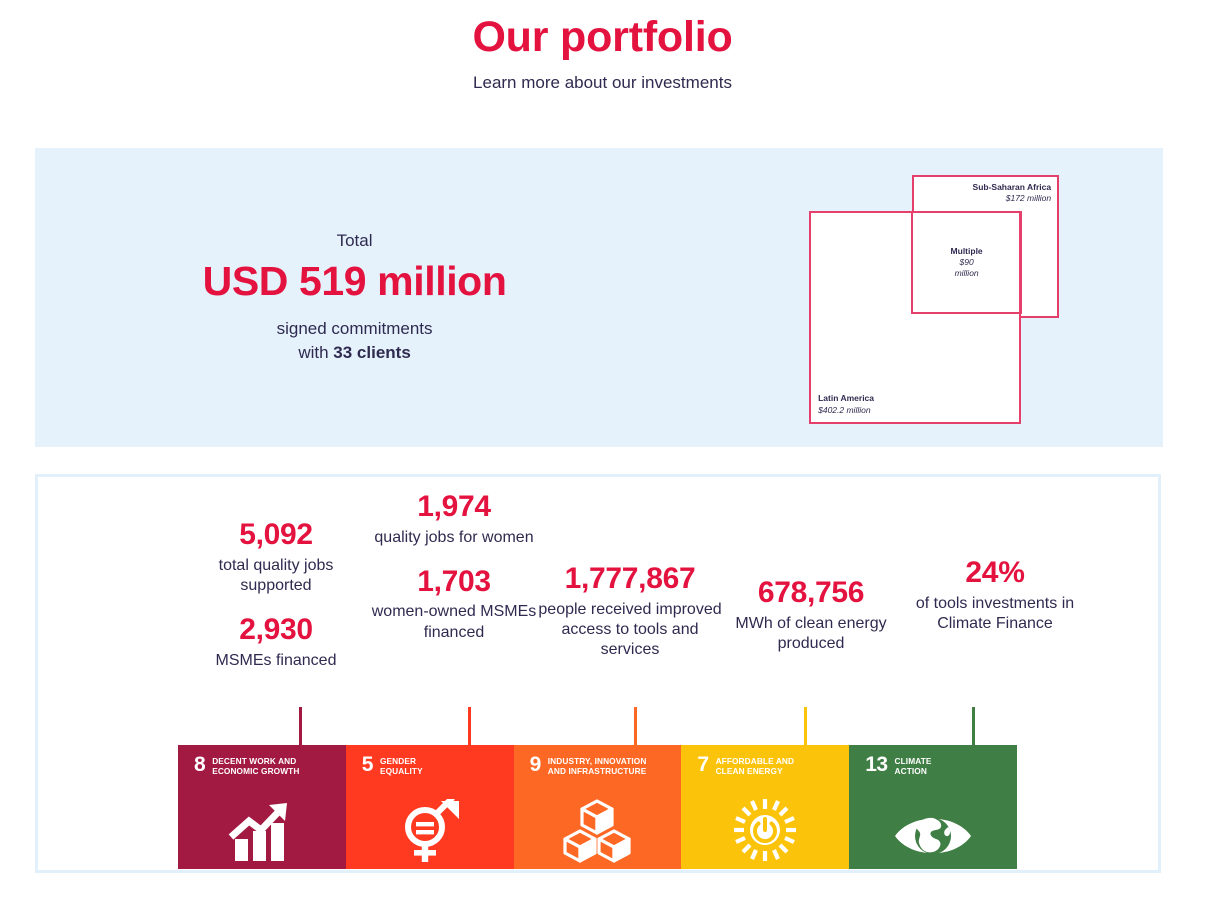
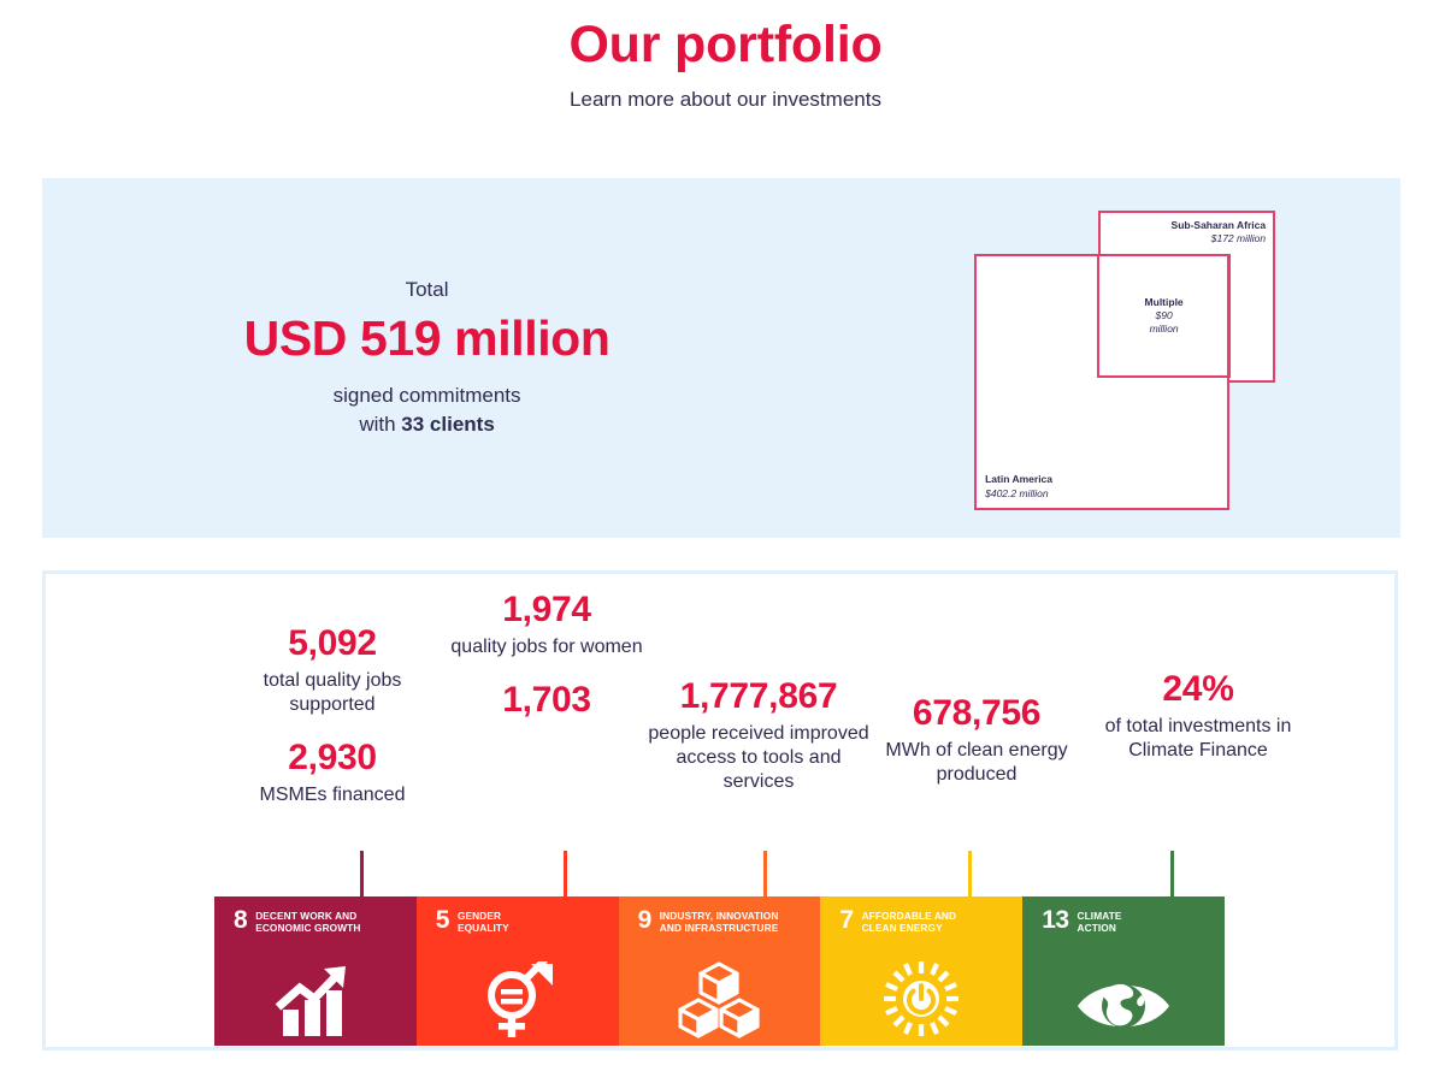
  Our portfolio
  Learn more about our investments
  Total
  USD 519 million
  signed commitments
  with 33 clients
  Sub-Saharan Africa
  $172 million
  Latin America
  $402.2 million
  Multiple
  $90
  million
  5,092
  total quality jobs supported
  2,930
  MSMEs financed
  1,974
  quality jobs for women
  1,703
- women-owned MSMEs financed
  1,777,867
  people received improved access to tools and services
  678,756
  MWh of clean energy produced
  24%
- of tools investments in Climate Finance
+ of total investments in Climate Finance
  8
  DECENT WORK AND
  ECONOMIC GROWTH
  5
  GENDER
  EQUALITY
  9
  INDUSTRY, INNOVATION
  AND INFRASTRUCTURE
  7
  AFFORDABLE AND
  CLEAN ENERGY
  13
  CLIMATE
  ACTION
